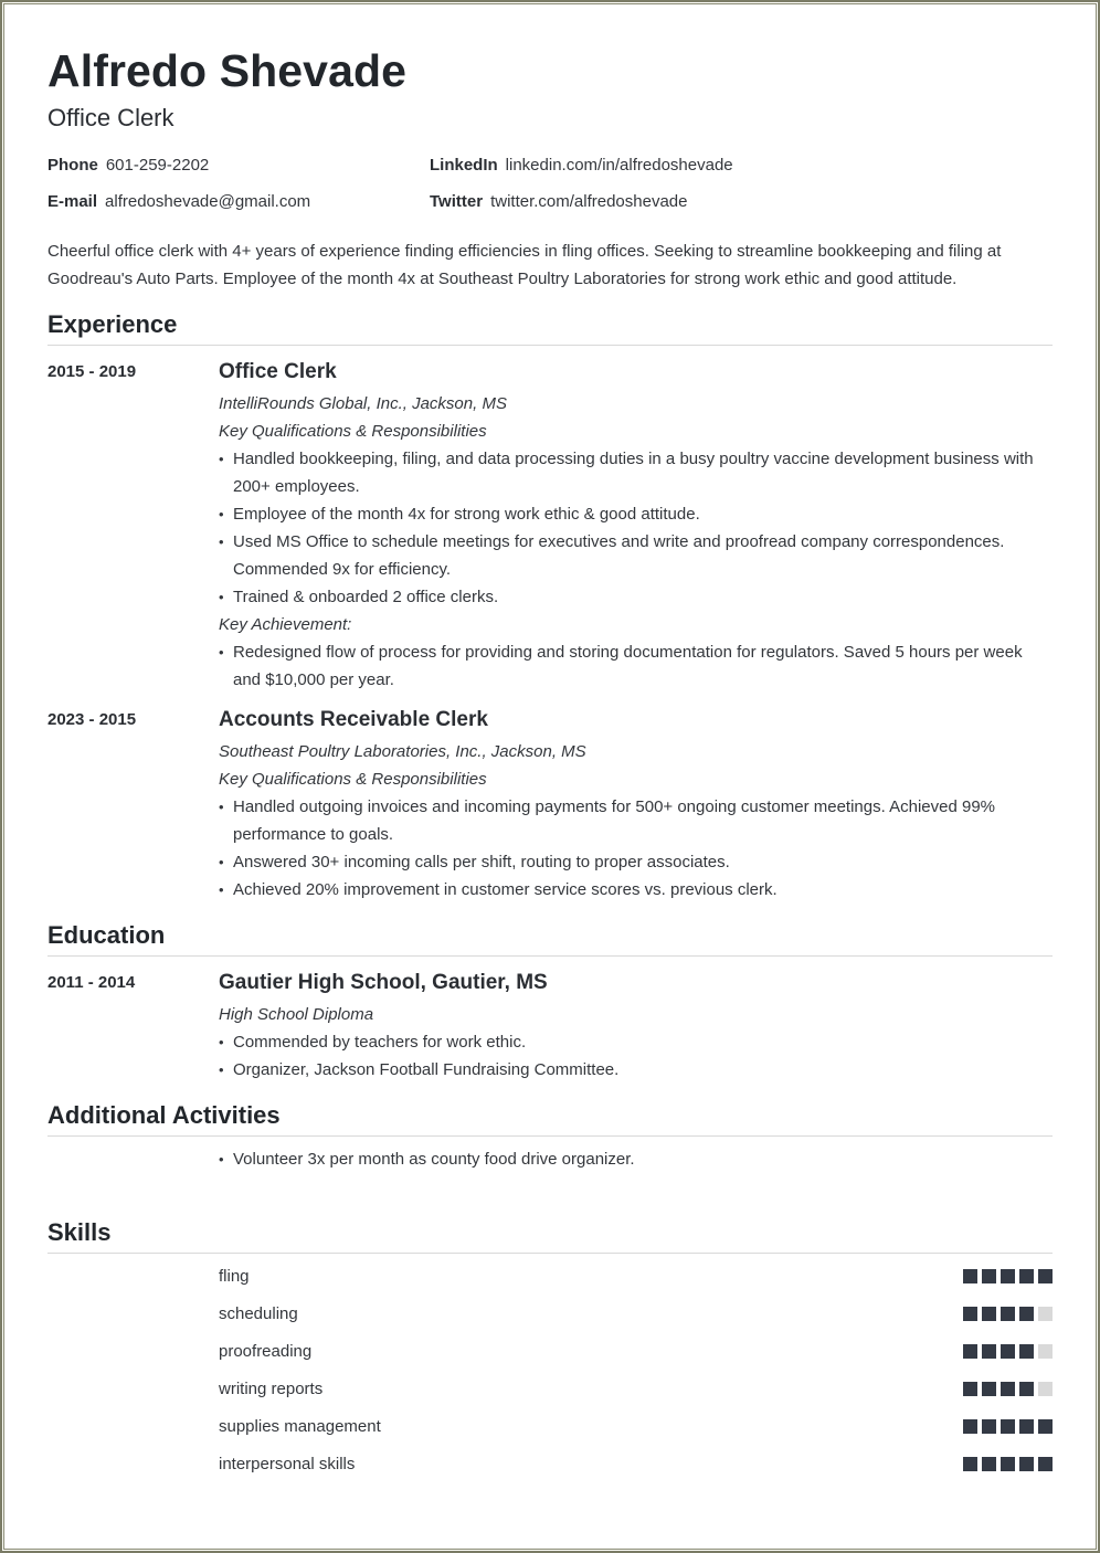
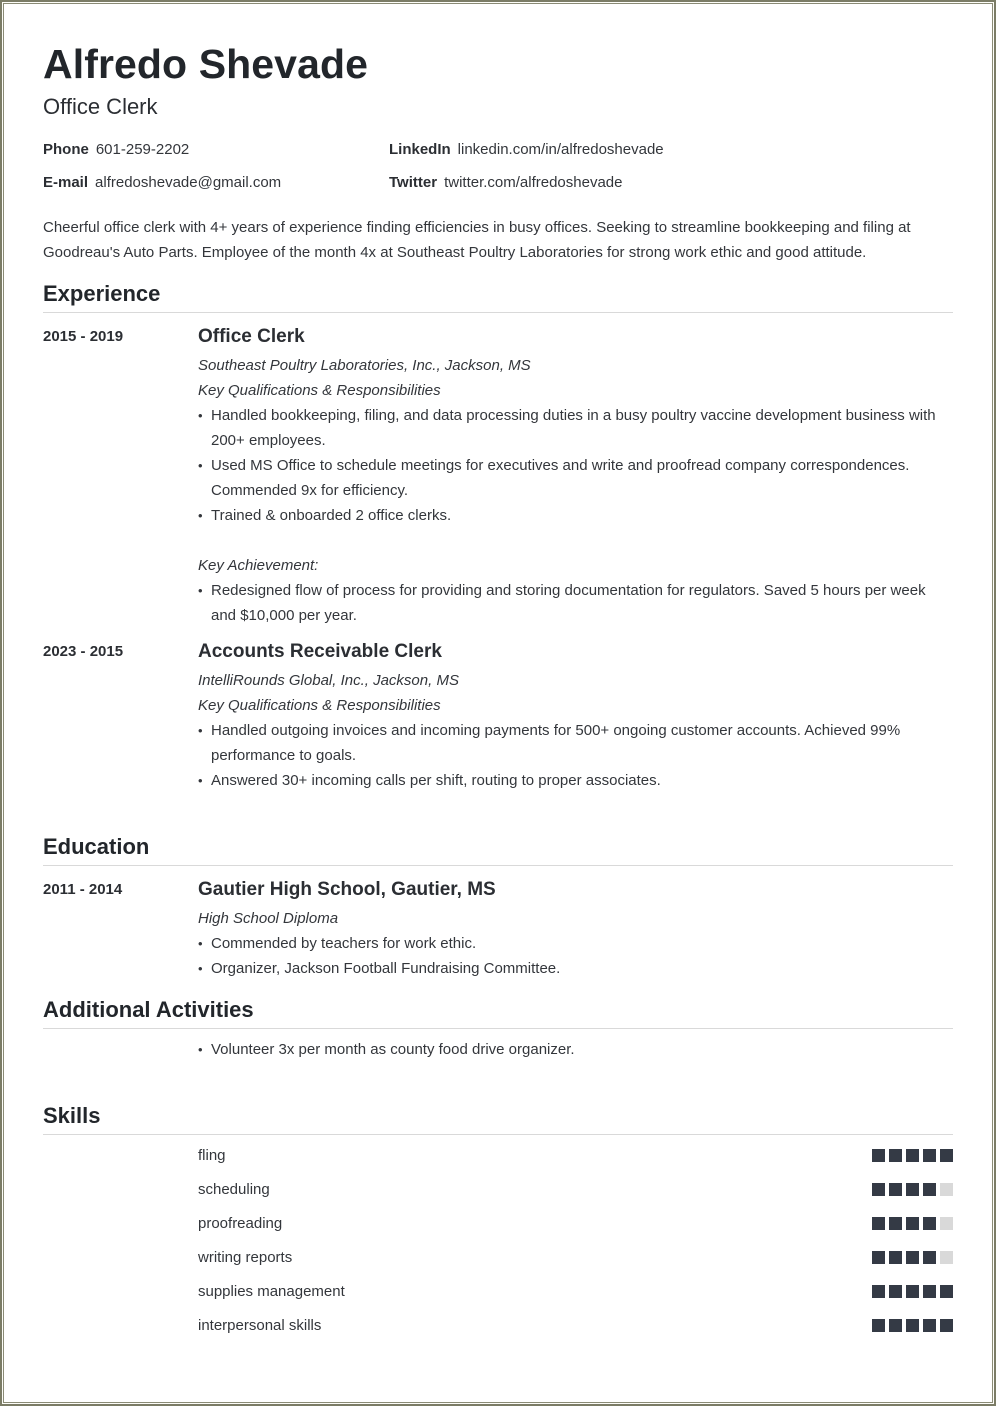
  Alfredo Shevade
  Office Clerk
  Phone 601-259-2202
  E-mail alfredoshevade@gmail.com
  LinkedIn linkedin.com/in/alfredoshevade
  Twitter twitter.com/alfredoshevade
- Cheerful office clerk with 4+ years of experience finding efficiencies in fling offices. Seeking to streamline bookkeeping and filing at Goodreau's Auto Parts. Employee of the month 4x at Southeast Poultry Laboratories for strong work ethic and good attitude.
+ Cheerful office clerk with 4+ years of experience finding efficiencies in busy offices. Seeking to streamline bookkeeping and filing at Goodreau's Auto Parts. Employee of the month 4x at Southeast Poultry Laboratories for strong work ethic and good attitude.
  Experience
  2015 - 2019
  Office Clerk
- IntelliRounds Global, Inc., Jackson, MS
+ Southeast Poultry Laboratories, Inc., Jackson, MS
  Key Qualifications & Responsibilities
  Handled bookkeeping, filing, and data processing duties in a busy poultry vaccine development business with 200+ employees.
- Employee of the month 4x for strong work ethic & good attitude.
  Used MS Office to schedule meetings for executives and write and proofread company correspondences. Commended 9x for efficiency.
  Trained & onboarded 2 office clerks.
  Key Achievement:
  Redesigned flow of process for providing and storing documentation for regulators. Saved 5 hours per week and $10,000 per year.
  2023 - 2015
  Accounts Receivable Clerk
- Southeast Poultry Laboratories, Inc., Jackson, MS
+ IntelliRounds Global, Inc., Jackson, MS
  Key Qualifications & Responsibilities
- Handled outgoing invoices and incoming payments for 500+ ongoing customer meetings. Achieved 99% performance to goals.
+ Handled outgoing invoices and incoming payments for 500+ ongoing customer accounts. Achieved 99% performance to goals.
  Answered 30+ incoming calls per shift, routing to proper associates.
- Achieved 20% improvement in customer service scores vs. previous clerk.
  Education
  2011 - 2014
  Gautier High School, Gautier, MS
  High School Diploma
  Commended by teachers for work ethic.
  Organizer, Jackson Football Fundraising Committee.
  Additional Activities
  Volunteer 3x per month as county food drive organizer.
  Skills
  fling
  scheduling
  proofreading
  writing reports
  supplies management
  interpersonal skills
